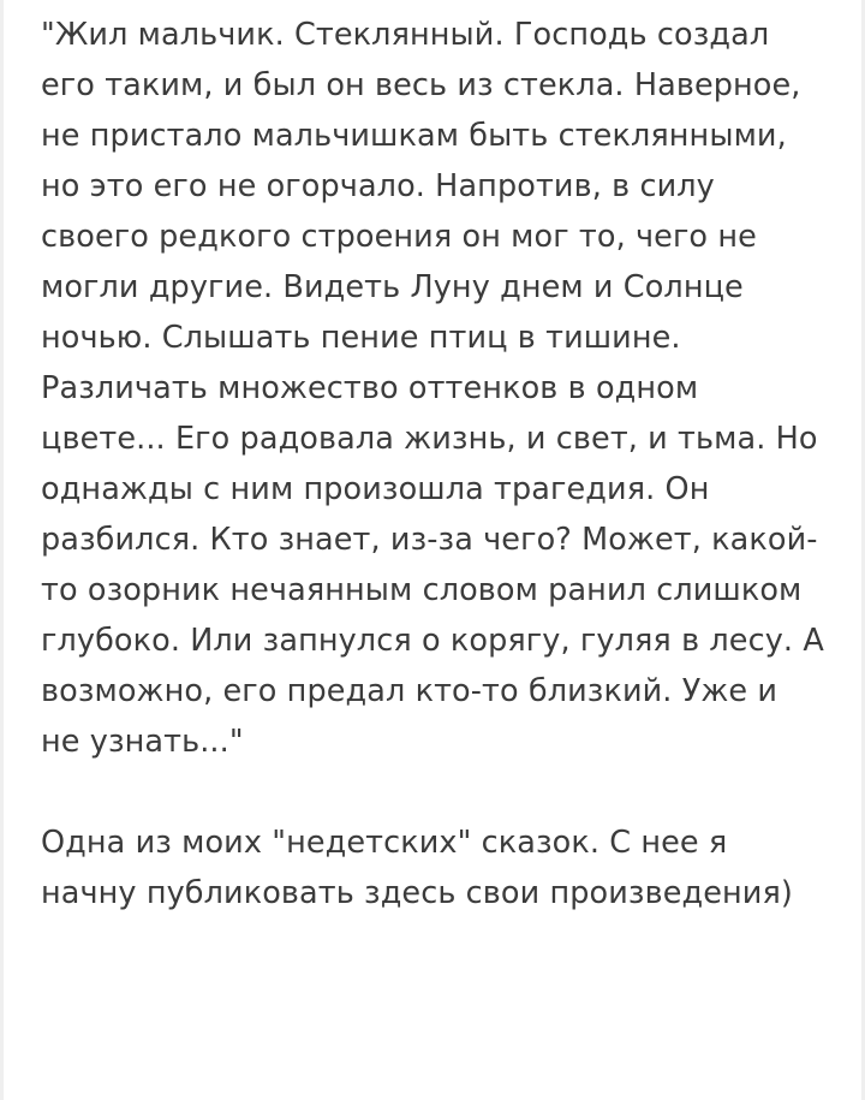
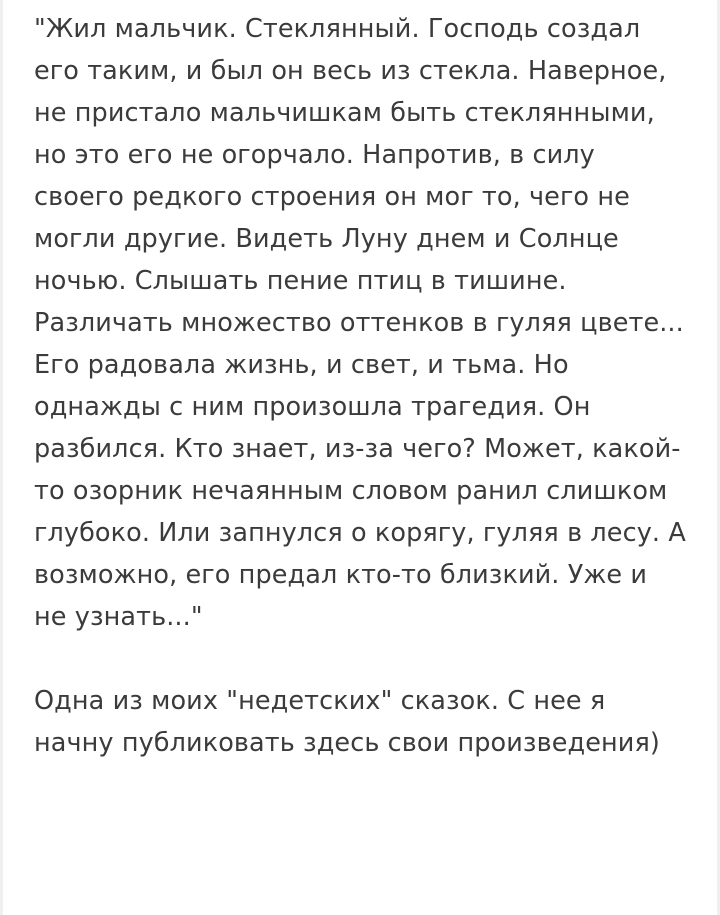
- "Жил мальчик. Стеклянный. Господь создал его таким, и был он весь из стекла. Наверное, не пристало мальчишкам быть стеклянными, но это его не огорчало. Напротив, в силу своего редкого строения он мог то, чего не могли другие. Видеть Луну днем и Солнце ночью. Слышать пение птиц в тишине. Различать множество оттенков в одном цвете... Его радовала жизнь, и свет, и тьма. Но однажды с ним произошла трагедия. Он разбился. Кто знает, из-за чего? Может, какой-то озорник нечаянным словом ранил слишком глубоко. Или запнулся о корягу, гуляя в лесу. А возможно, его предал кто-то близкий. Уже и не узнать..."
+ "Жил мальчик. Стеклянный. Господь создал его таким, и был он весь из стекла. Наверное, не пристало мальчишкам быть стеклянными, но это его не огорчало. Напротив, в силу своего редкого строения он мог то, чего не могли другие. Видеть Луну днем и Солнце ночью. Слышать пение птиц в тишине. Различать множество оттенков в гуляя цвете... Его радовала жизнь, и свет, и тьма. Но однажды с ним произошла трагедия. Он разбился. Кто знает, из-за чего? Может, какой-то озорник нечаянным словом ранил слишком глубоко. Или запнулся о корягу, гуляя в лесу. А возможно, его предал кто-то близкий. Уже и не узнать..."
  Одна из моих "недетских" сказок. С нее я начну публиковать здесь свои произведения)
